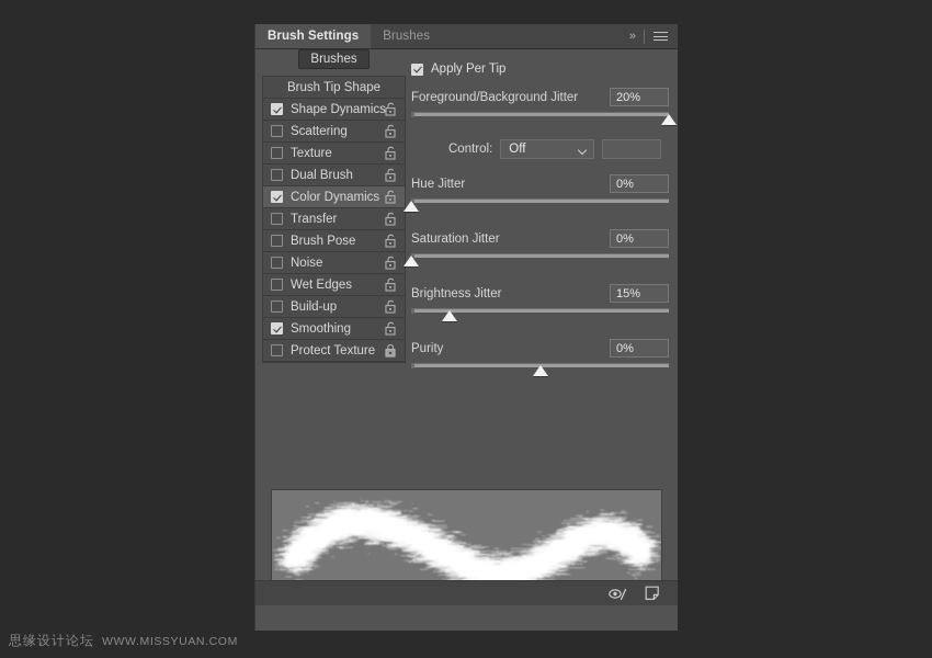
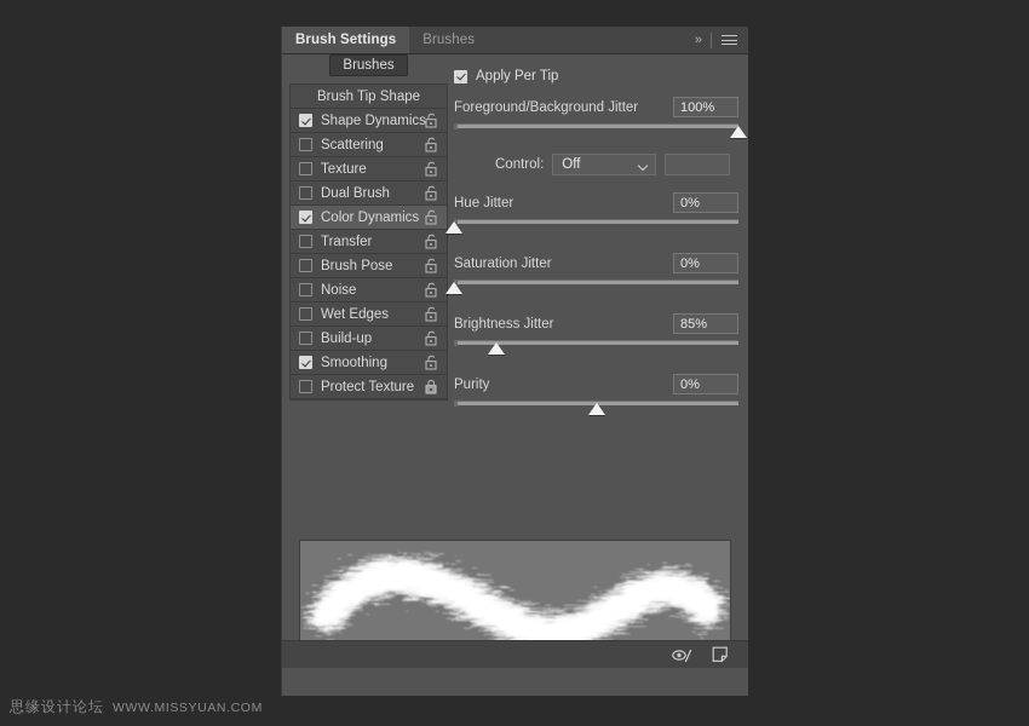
  Brush Settings
  Brushes
  »
  Brushes
  Brush Tip Shape
  Shape Dynamics
  Scattering
  Texture
  Dual Brush
  Color Dynamics
  Transfer
  Brush Pose
  Noise
  Wet Edges
  Build-up
  Smoothing
  Protect Texture
  Apply Per Tip
  Foreground/Background Jitter
- 20%
+ 100%
  Control:
  Off
  Hue Jitter
  0%
  Saturation Jitter
  0%
  Brightness Jitter
- 15%
+ 85%
  Purity
  0%
  思缘设计论坛
  WWW.MISSYUAN.COM
